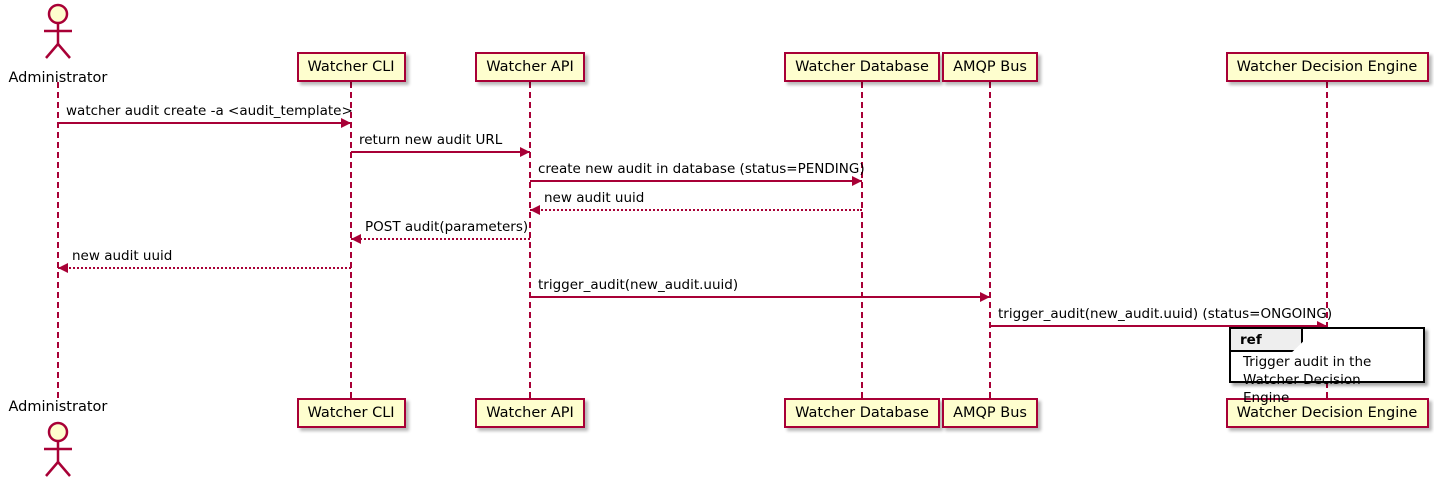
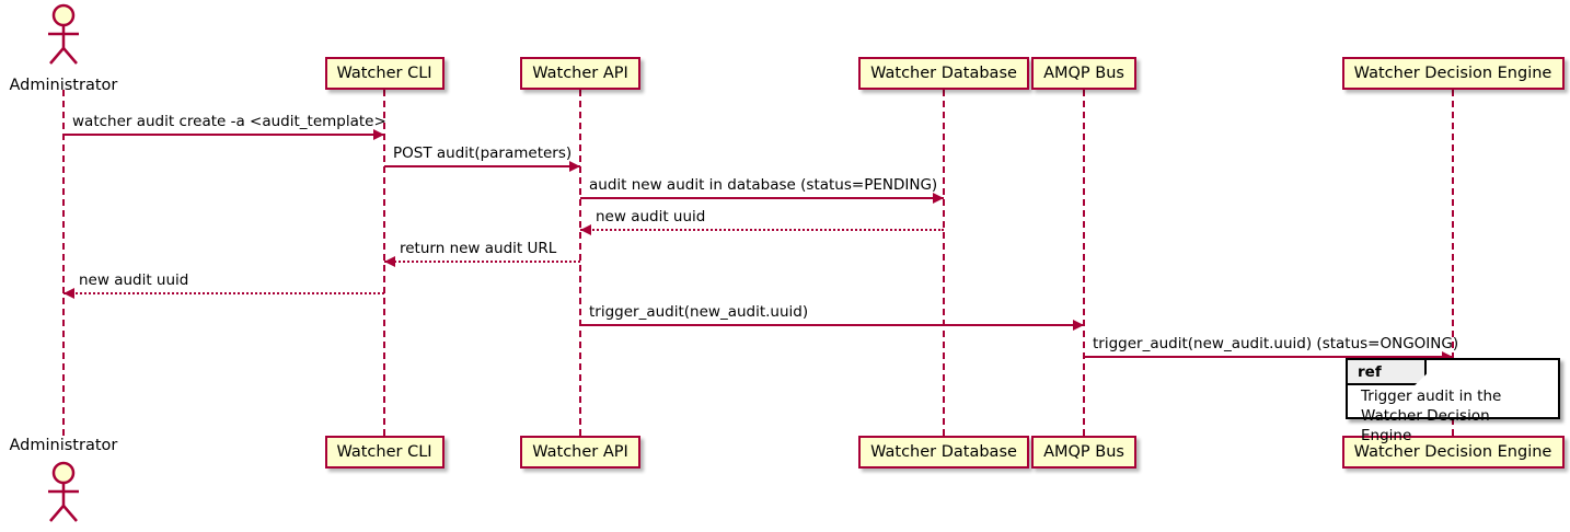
  Administrator
  Administrator
  Watcher CLI
  Watcher CLI
  Watcher API
  Watcher API
  Watcher Database
  Watcher Database
  AMQP Bus
  AMQP Bus
  Watcher Decision Engine
  Watcher Decision Engine
  watcher audit create -a <audit_template>
- return new audit URL
+ POST audit(parameters)
- create new audit in database (status=PENDING)
+ audit new audit in database (status=PENDING)
  new audit uuid
- POST audit(parameters)
+ return new audit URL
  new audit uuid
  trigger_audit(new_audit.uuid)
  trigger_audit(new_audit.uuid) (status=ONGOING)
  ref
  Trigger audit in the
  Watcher Decision Engine
